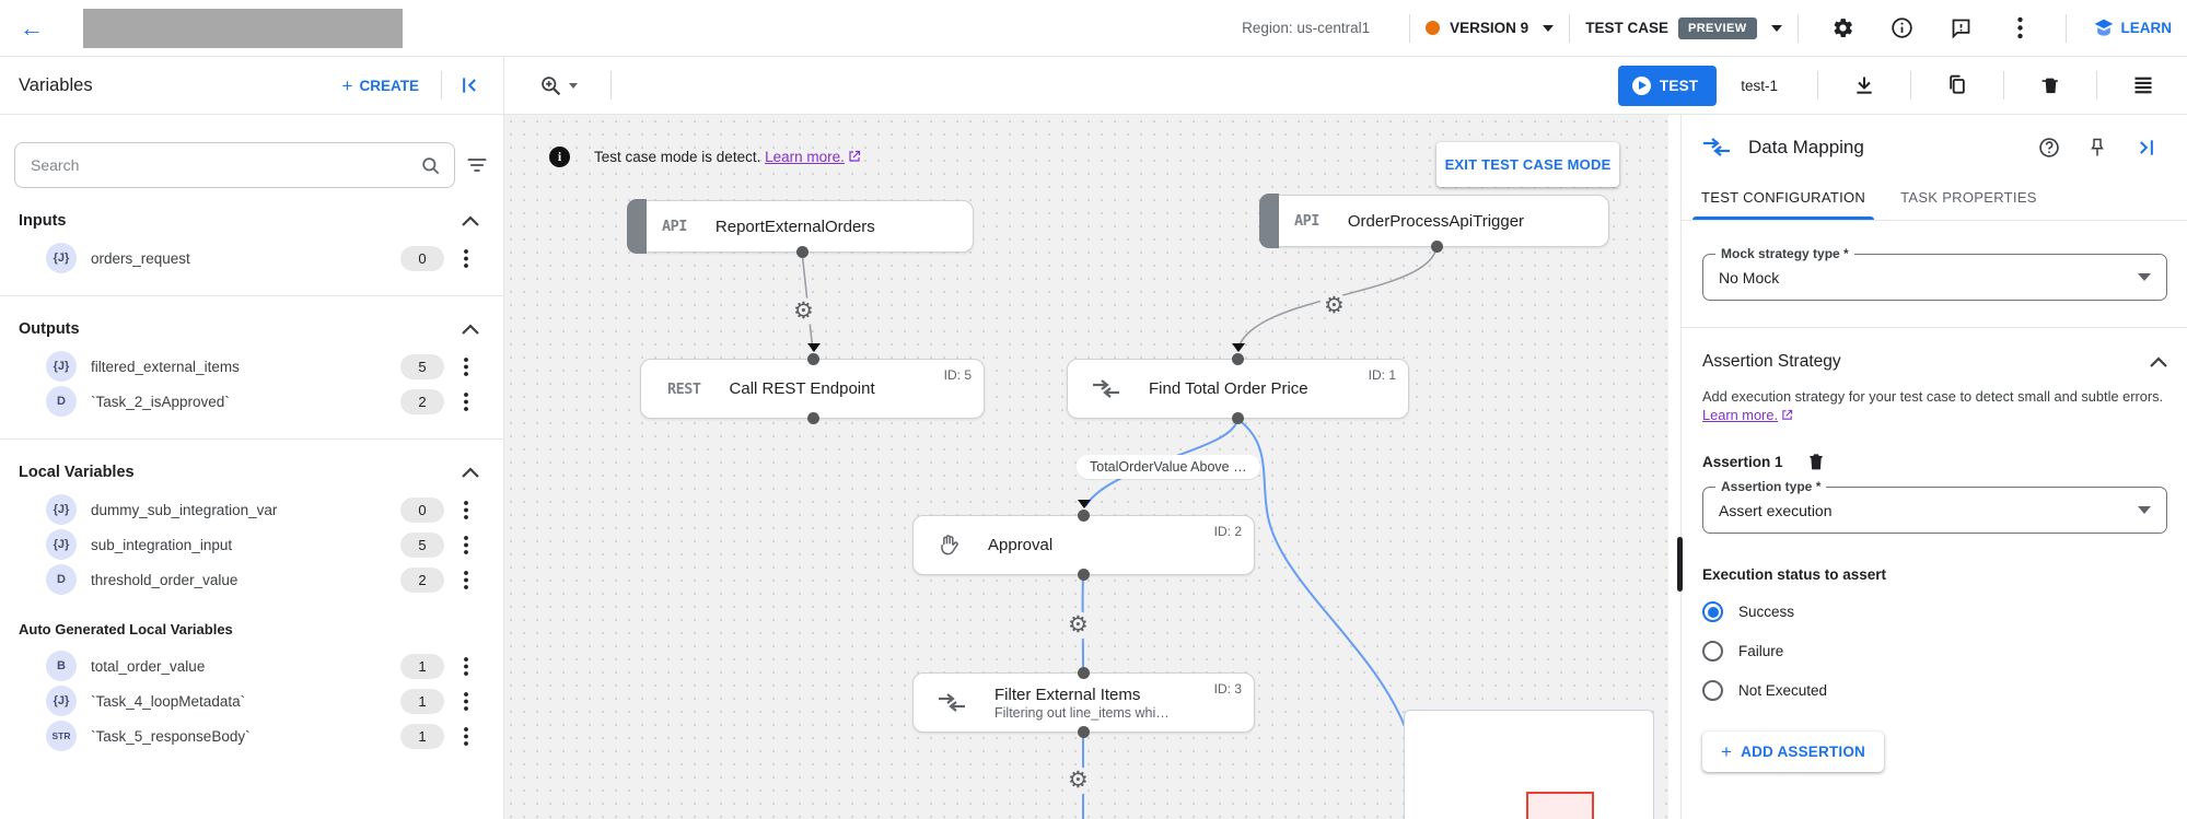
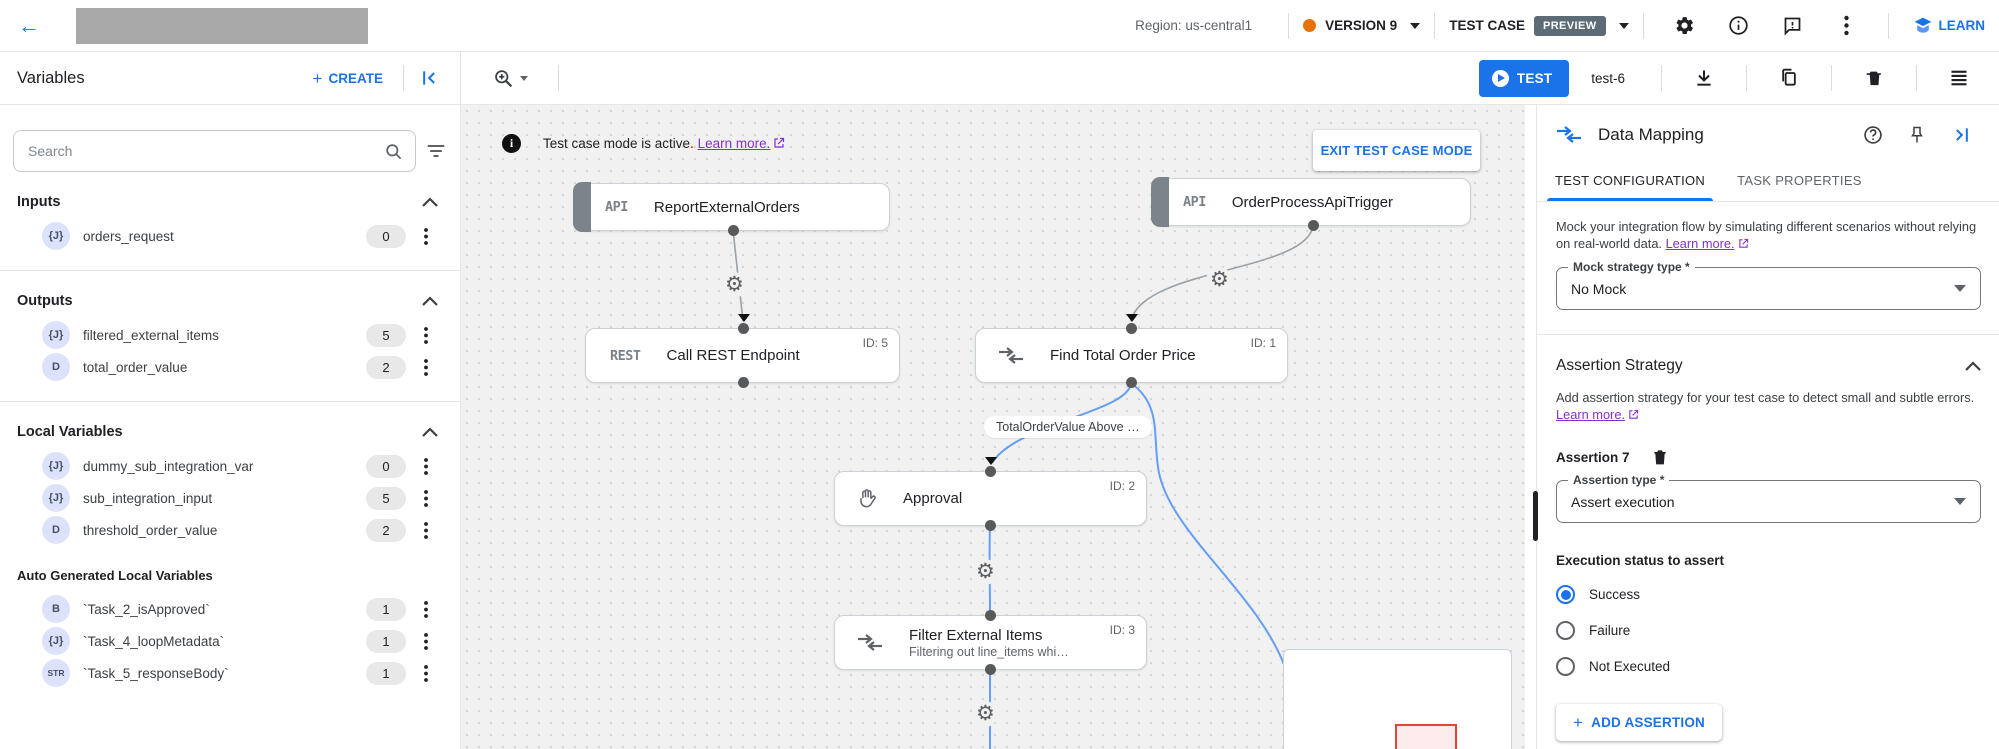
  ←
  Region: us-central1
  VERSION 9
  TEST CASE
  PREVIEW
  LEARN
  Variables
  +
  CREATE
  TEST
- test-1
+ test-6
  Search
  Inputs
  {J}
  orders_request
  0
  Outputs
  {J}
  filtered_external_items
  5
  D
- `Task_2_isApproved`
+ total_order_value
  2
  Local Variables
  {J}
  dummy_sub_integration_var
  0
  {J}
  sub_integration_input
  5
  D
  threshold_order_value
  2
  Auto Generated Local Variables
  B
- total_order_value
+ `Task_2_isApproved`
  1
  {J}
  `Task_4_loopMetadata`
  1
  STR
  `Task_5_responseBody`
  1
  i
- Test case mode is detect. Learn more.
+ Test case mode is active. Learn more.
  EXIT TEST CASE MODE
  API
  ReportExternalOrders
  API
  OrderProcessApiTrigger
  REST
  Call REST Endpoint
  ID: 5
  Find Total Order Price
  ID: 1
  TotalOrderValue Above …
  Approval
  ID: 2
  Filter External Items
  Filtering out line_items whi…
  ID: 3
  ⚙
  ⚙
  ⚙
  ⚙
  Data Mapping
  TEST CONFIGURATION
  TASK PROPERTIES
+ Mock your integration flow by simulating different scenarios without relying on real-world data. Learn more.
  Mock strategy type *
  No Mock
  Assertion Strategy
- Add execution strategy for your test case to detect small and subtle errors. Learn more.
+ Add assertion strategy for your test case to detect small and subtle errors. Learn more.
- Assertion 1
+ Assertion 7
  Assertion type *
  Assert execution
  Execution status to assert
  Success
  Failure
  Not Executed
  +
  ADD ASSERTION
